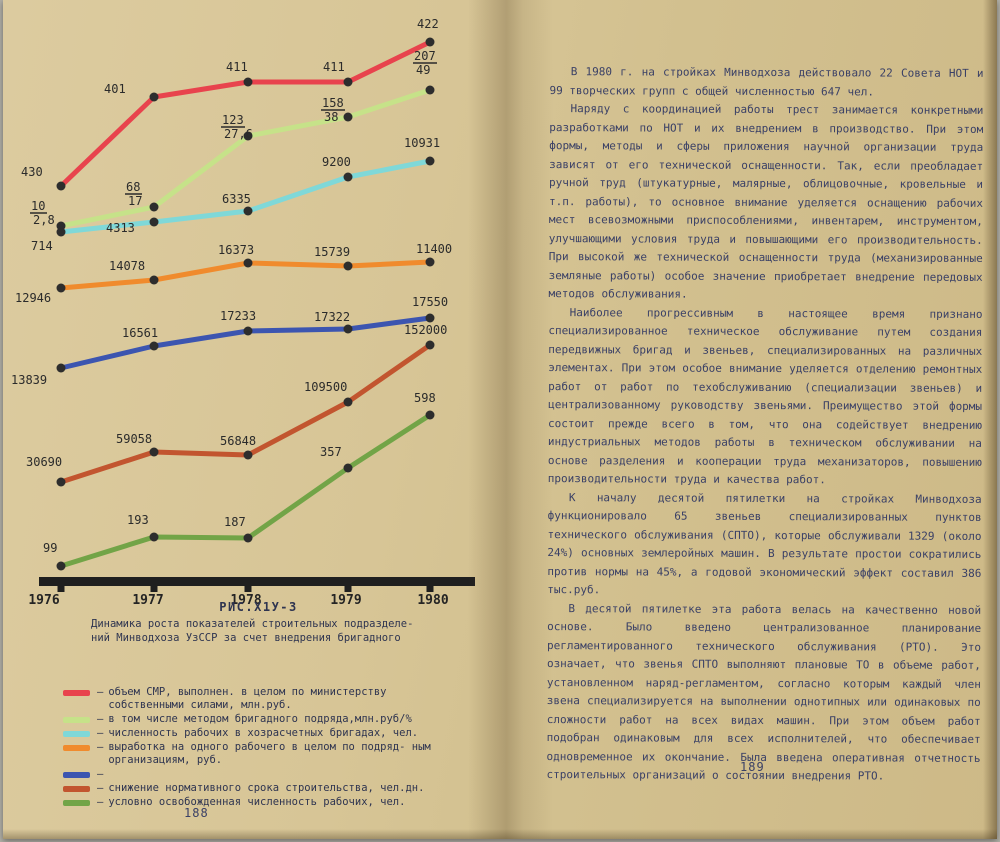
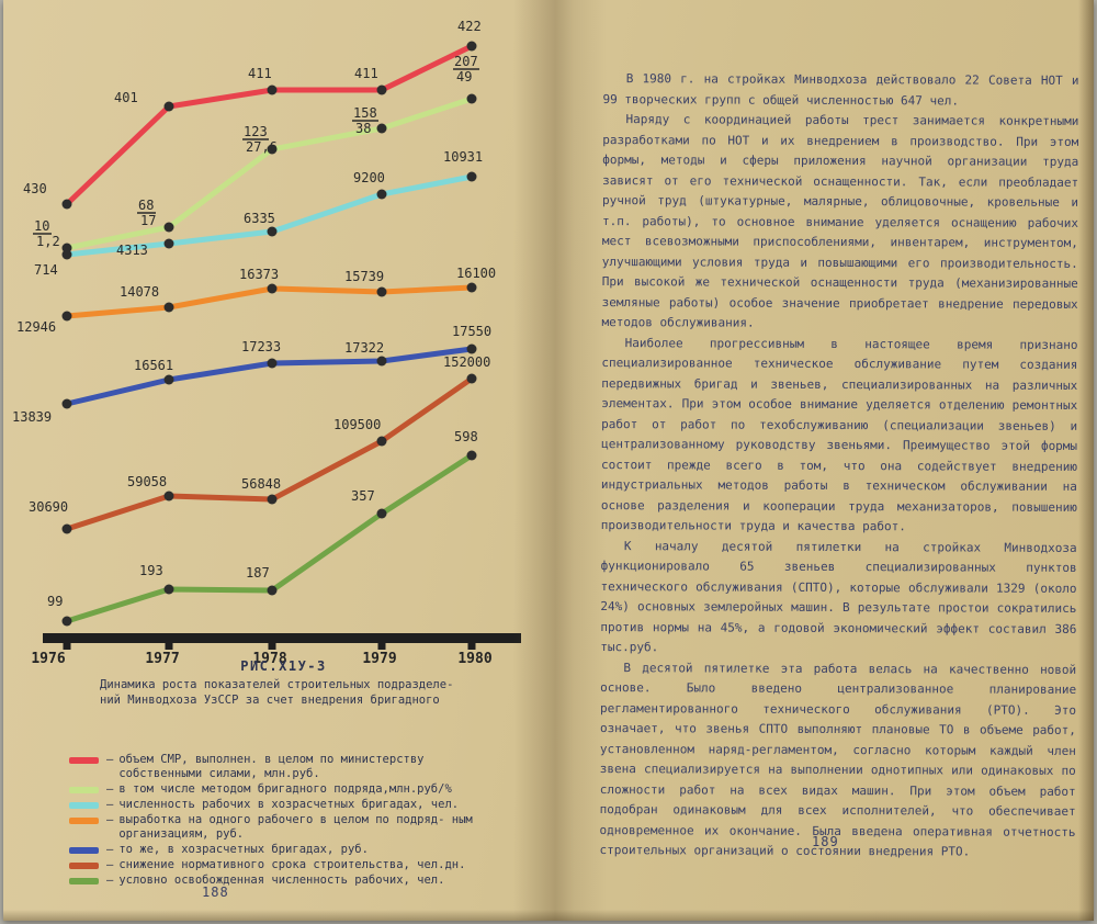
  430
  401
  411
  411
  422
  10
- 2,8
+ 1,2
  68
  17
  123
  27,6
  158
  38
  207
  49
  714
  4313
  6335
  9200
  10931
  12946
  14078
  16373
  15739
- 11400
+ 16100
  13839
  16561
  17233
  17322
  17550
  30690
  59058
  56848
  109500
  152000
  99
  193
  187
  357
  598
  1976
  1977
  1978
  1979
  1980
  РИС.Х1У-3
  Динамика роста показателей строительных подразделе-
  ний Минводхоза УзССР за счет внедрения бригадного
  –
  объем СМР, выполнен. в целом по министерству собственными силами, млн.руб.
  –
  в том числе методом бригадного подряда,млн.руб/%
  –
  численность рабочих в хозрасчетных бригадах, чел.
  –
  выработка на одного рабочего в целом по подряд- ным организациям, руб.
  –
+ то же, в хозрасчетных бригадах, руб.
  –
  снижение нормативного срока строительства, чел.дн.
  –
  условно освобожденная численность рабочих, чел.
  188
  В 1980 г. на стройках Минводхоза действовало 22 Совета НОТ и 9 творческих групп с общей численностью 647 чел.
  Наряду с координацией работы трест занимается конкретными азработками по НОТ и их внедрением в производство. При этом ормы, методы и сферы приложения научной организации труда ависят от его технической оснащенности. Так, если преобладает учной труд (штукатурные, малярные, облицовочные, кровельные и .п. работы), то основное внимание уделяется оснащению рабочих ест всевозможными приспособлениями, инвентарем, инструментом, лучшающими условия труда и повышающими его производительность. ри высокой же технической оснащенности труда (механизированные емляные работы) особое значение приобретает внедрение передовых етодов обслуживания.
  Наиболее прогрессивным в настоящее время признано пециализированное техническое обслуживание путем создания ередвижных бригад и звеньев, специализированных на различных лементах. При этом особое внимание уделяется отделению ремонтных абот от работ по техобслуживанию (специализации звеньев) и ентрализованному руководству звеньями. Преимущество этой формы остоит прежде всего в том, что она содействует внедрению ндустриальных методов работы в техническом обслуживании на снове разделения и кооперации труда механизаторов, повышению роизводительности труда и качества работ.
  К началу десятой пятилетки на стройках Минводхоза ункционировало 65 звеньев специализированных пунктов ехнического обслуживания (СПТО), которые обслуживали 1329 (около 4%) основных землеройных машин. В результате простои сократились ротив нормы на 45%, а годовой экономический эффект составил 386 ыс.руб.
  В десятой пятилетке эта работа велась на качественно новой снове. Было введено централизованное планирование егламентированного технического обслуживания (РТО). Это значает, что звенья СПТО выполняют плановые ТО в объеме работ, становленном наряд-регламентом, согласно которым каждый член вена специализируется на выполнении однотипных или одинаковых по ложности работ на всех видах машин. При этом объем работ одобран одинаковым для всех исполнителей, что обеспечивает дновременное их окончание. Была введена оперативная отчетность троительных организаций о состоянии внедрения РТО.
  189
